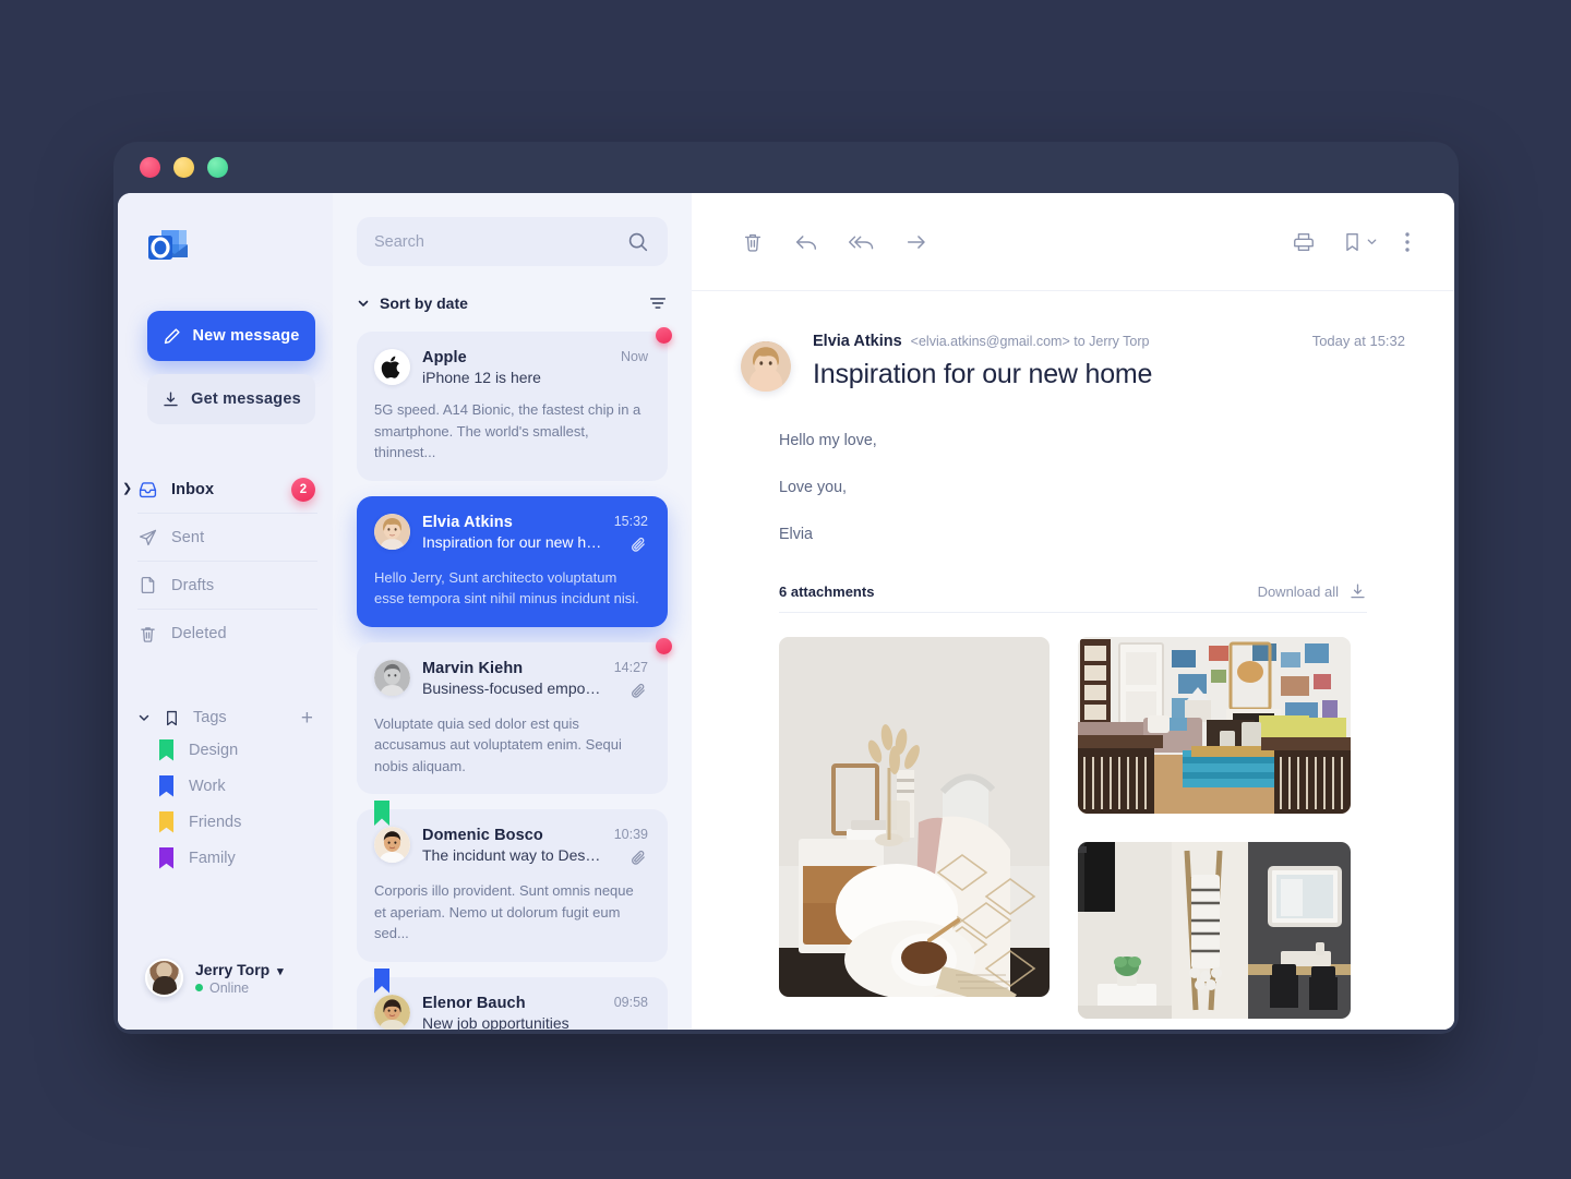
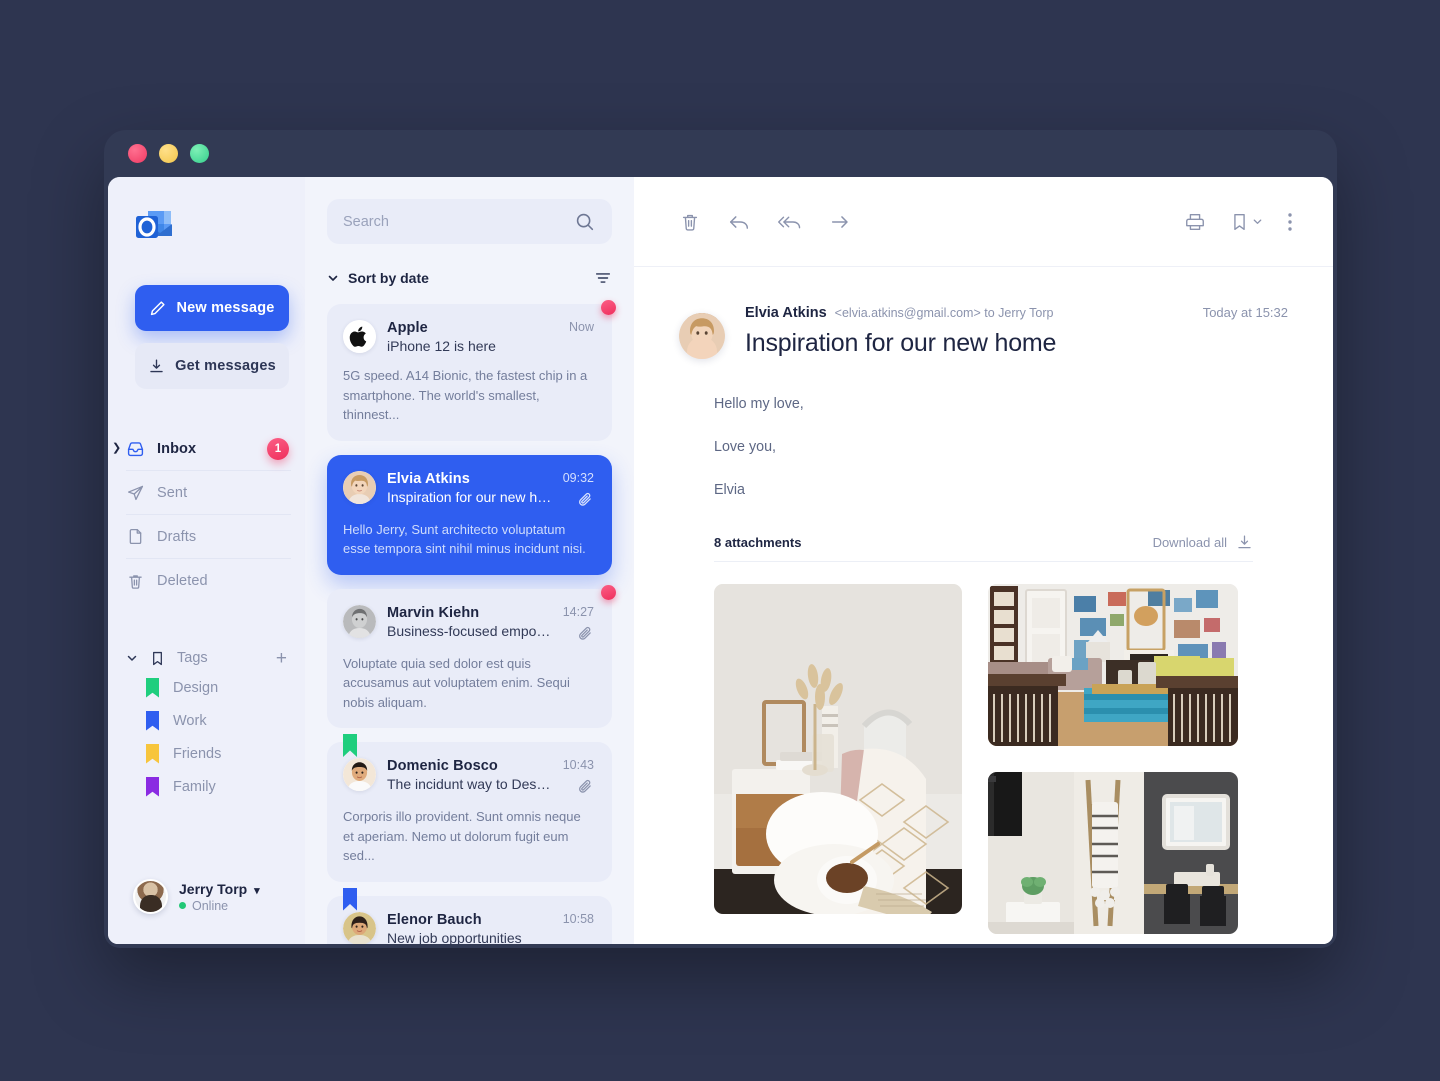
  New message
  Get messages
  ❯
  Inbox
- 2
+ 1
  Sent
  Drafts
  Deleted
  Tags
  +
  Design
  Work
  Friends
  Family
  Jerry Torp ▾
  Online
  Search
  Sort by date
  Apple
  iPhone 12 is here
  Now
  5G speed. A14 Bionic, the fastest chip in a smartphone. The world's smallest, thinnest...
  Elvia Atkins
  Inspiration for our new hom
- 15:32
+ 09:32
  Hello Jerry, Sunt architecto voluptatum esse tempora sint nihil minus incidunt nisi.
  Marvin Kiehn
  Business-focused empowe
  14:27
  Voluptate quia sed dolor est quis accusamus aut voluptatem enim. Sequi nobis aliquam.
  Domenic Bosco
  The incidunt way to Design
- 10:39
+ 10:43
  Corporis illo provident. Sunt omnis neque et aperiam. Nemo ut dolorum fugit eum sed...
  Elenor Bauch
  New job opportunities
- 09:58
+ 10:58
  Elvia Atkins
  <elvia.atkins@gmail.com> to Jerry Torp
  Today at 15:32
  Inspiration for our new home
  Hello my love,
  Love you,
  Elvia
- 6 attachments
+ 8 attachments
  Download all
